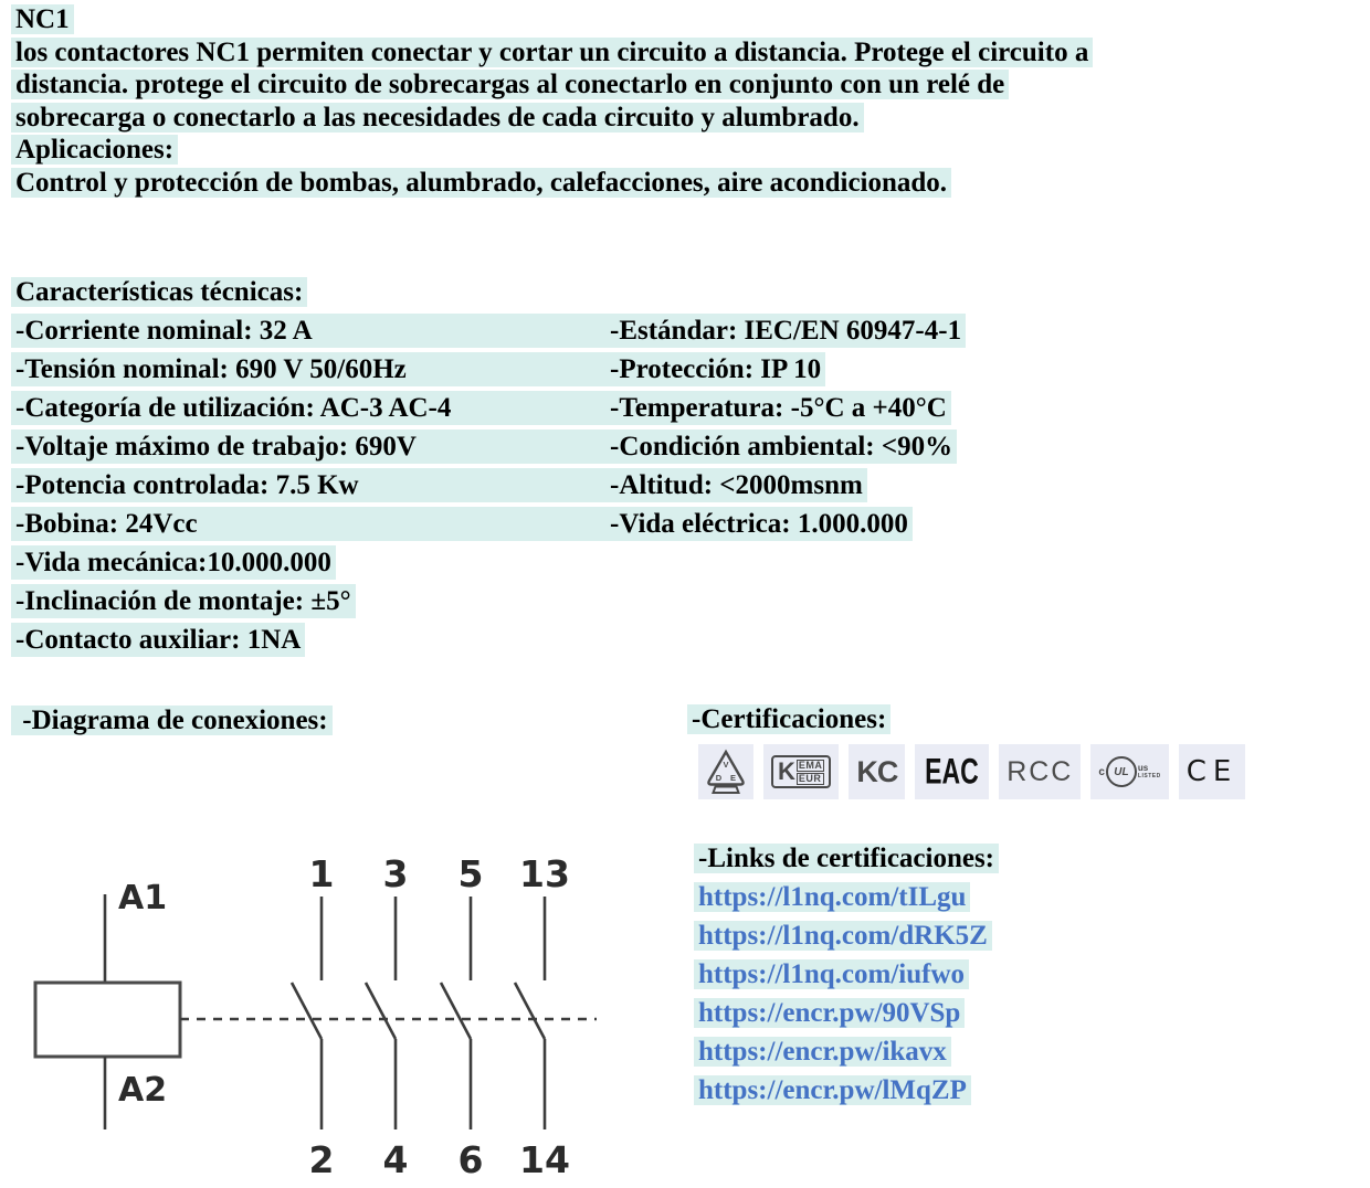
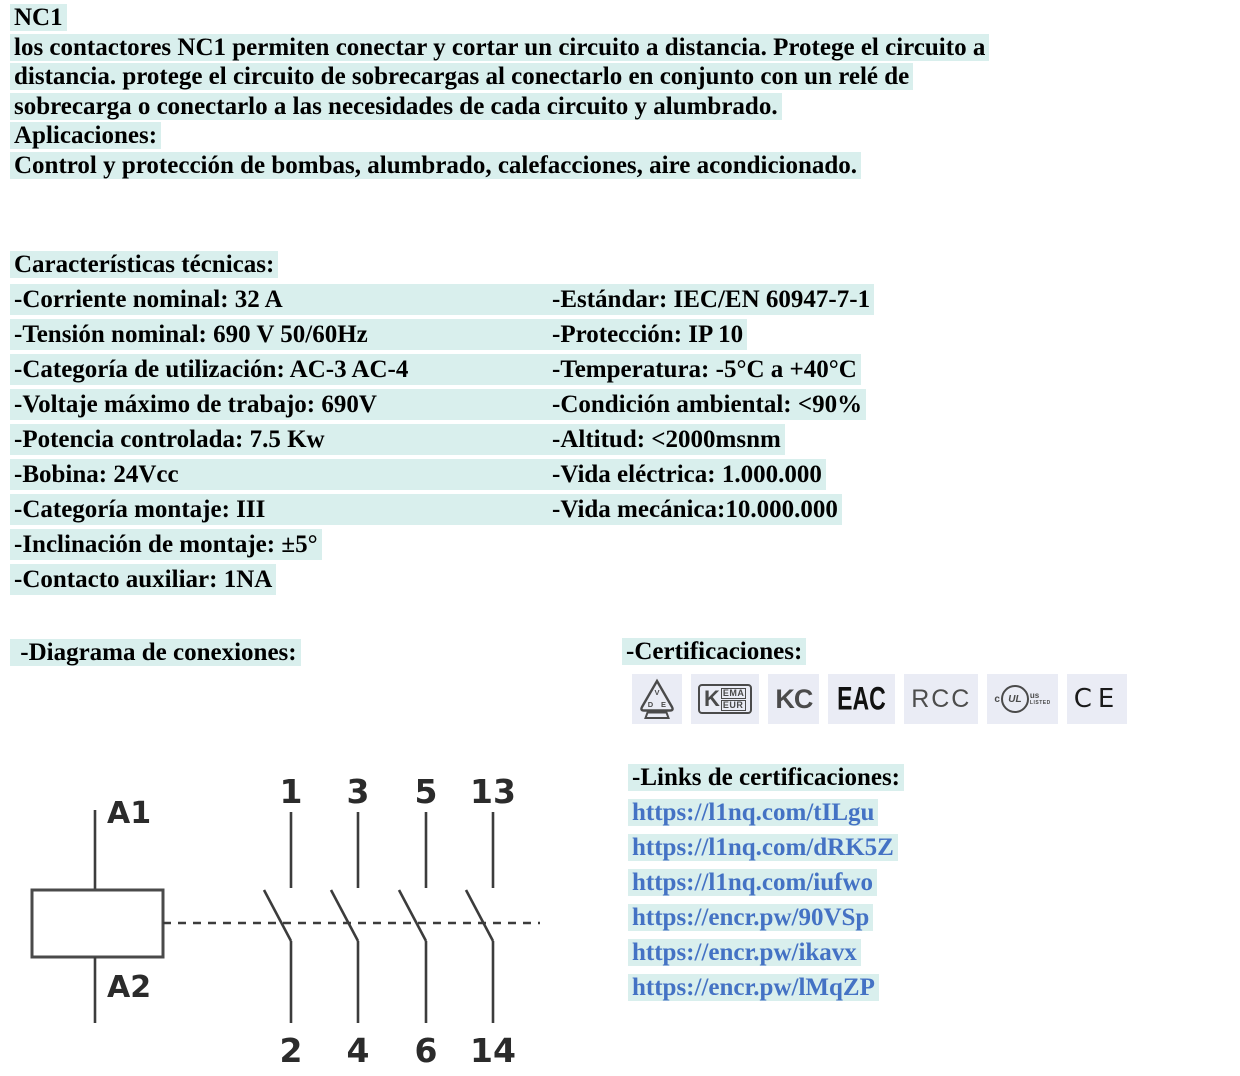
  NC1
  los contactores NC1 permiten conectar y cortar un circuito a distancia. Protege el circuito a
  distancia. protege el circuito de sobrecargas al conectarlo en conjunto con un relé de
  sobrecarga o conectarlo a las necesidades de cada circuito y alumbrado.
  Aplicaciones:
  Control y protección de bombas, alumbrado, calefacciones, aire acondicionado.
  Características técnicas:
  -Corriente nominal: 32 A
- -Estándar: IEC/EN 60947-4-1
+ -Estándar: IEC/EN 60947-7-1
  -Tensión nominal: 690 V 50/60Hz
  -Protección: IP 10
  -Categoría de utilización: AC-3 AC-4
  -Temperatura: -5°C a +40°C
  -Voltaje máximo de trabajo: 690V
  -Condición ambiental: <90%
  -Potencia controlada: 7.5 Kw
  -Altitud: <2000msnm
  -Bobina: 24Vcc
  -Vida eléctrica: 1.000.000
+ -Categoría montaje: III
  -Vida mecánica:10.000.000
  -Inclinación de montaje: ±5°
  -Contacto auxiliar: 1NA
  -Diagrama de conexiones:
  A1
  A2
  1
  2
  3
  4
  5
  6
  13
  14
  -Certificaciones:
  V
  D
  E
  K
  EMA
  EUR
  KC
  EAC
  RCC
  c
  UL
  us
  CE
  -Links de certificaciones:
  https://l1nq.com/tILgu
  https://l1nq.com/dRK5Z
  https://l1nq.com/iufwo
  https://encr.pw/90VSp
  https://encr.pw/ikavx
  https://encr.pw/lMqZP
